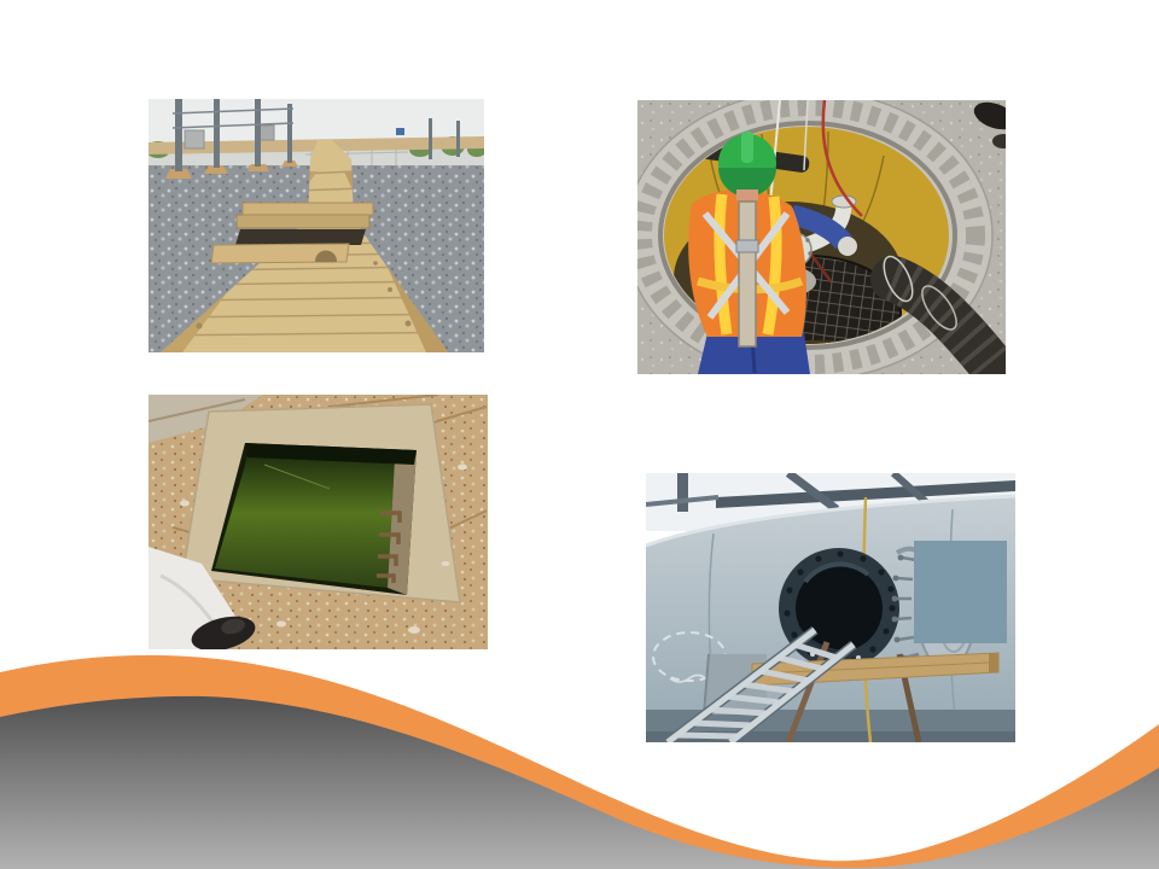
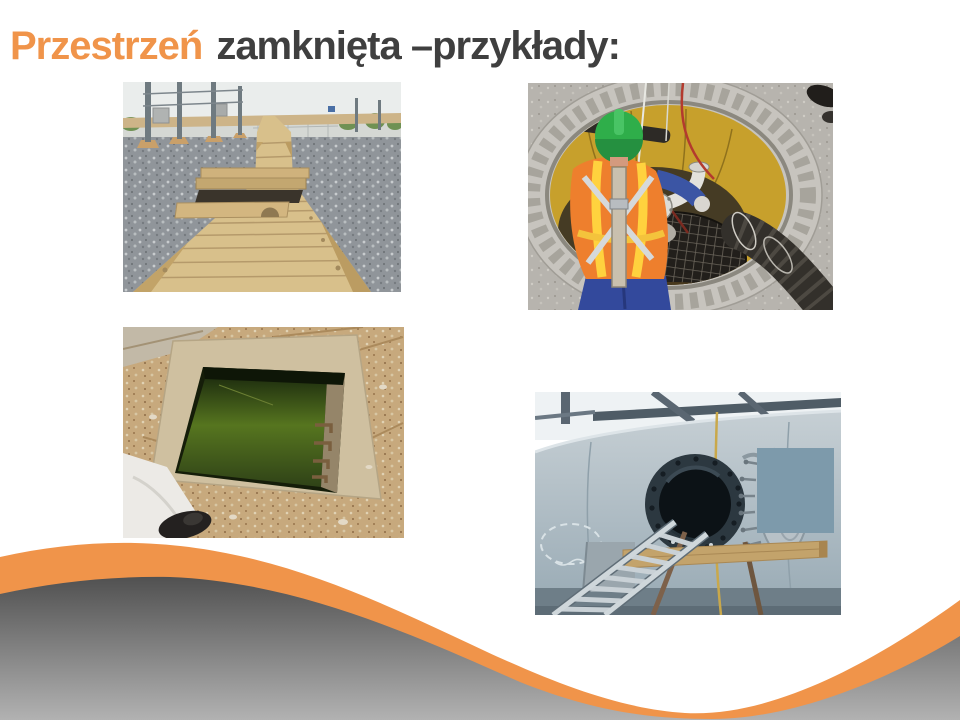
+ Przestrzeń zamknięta –przykłady:
